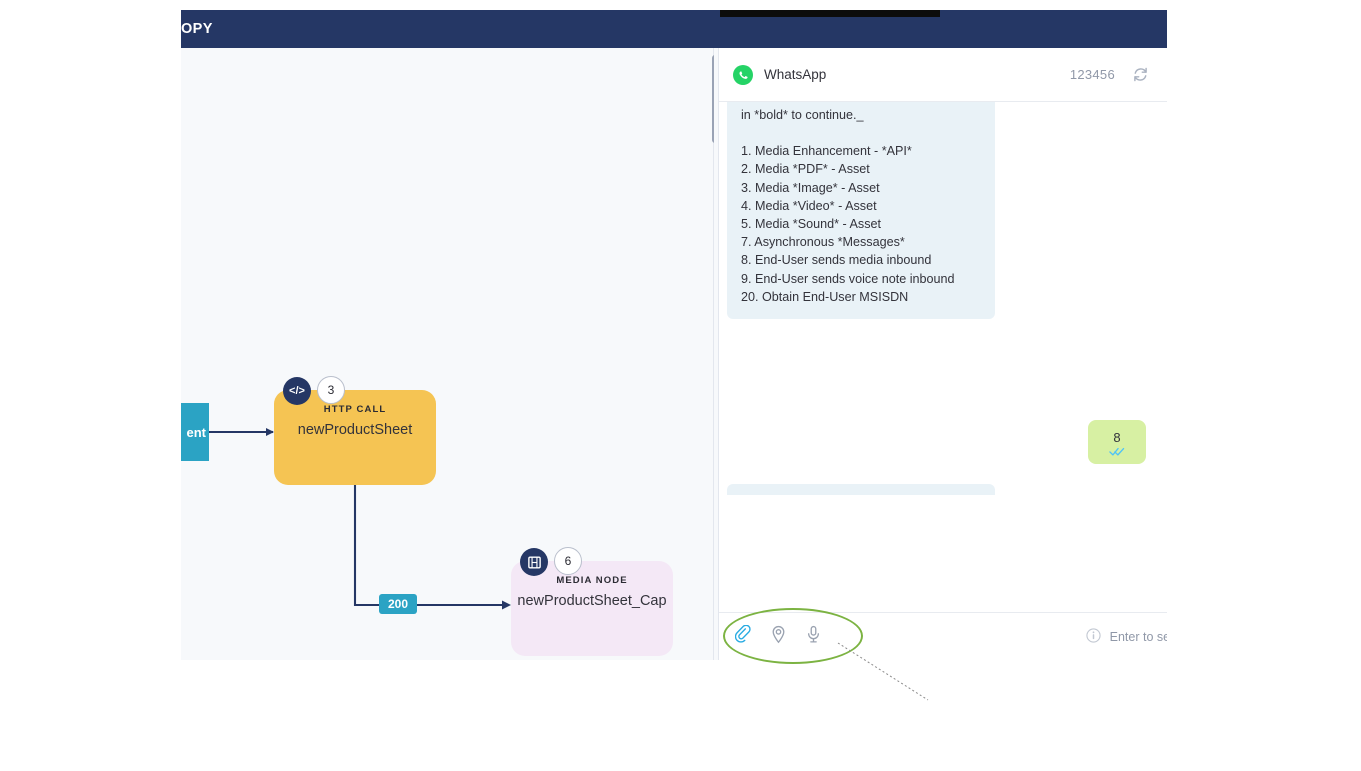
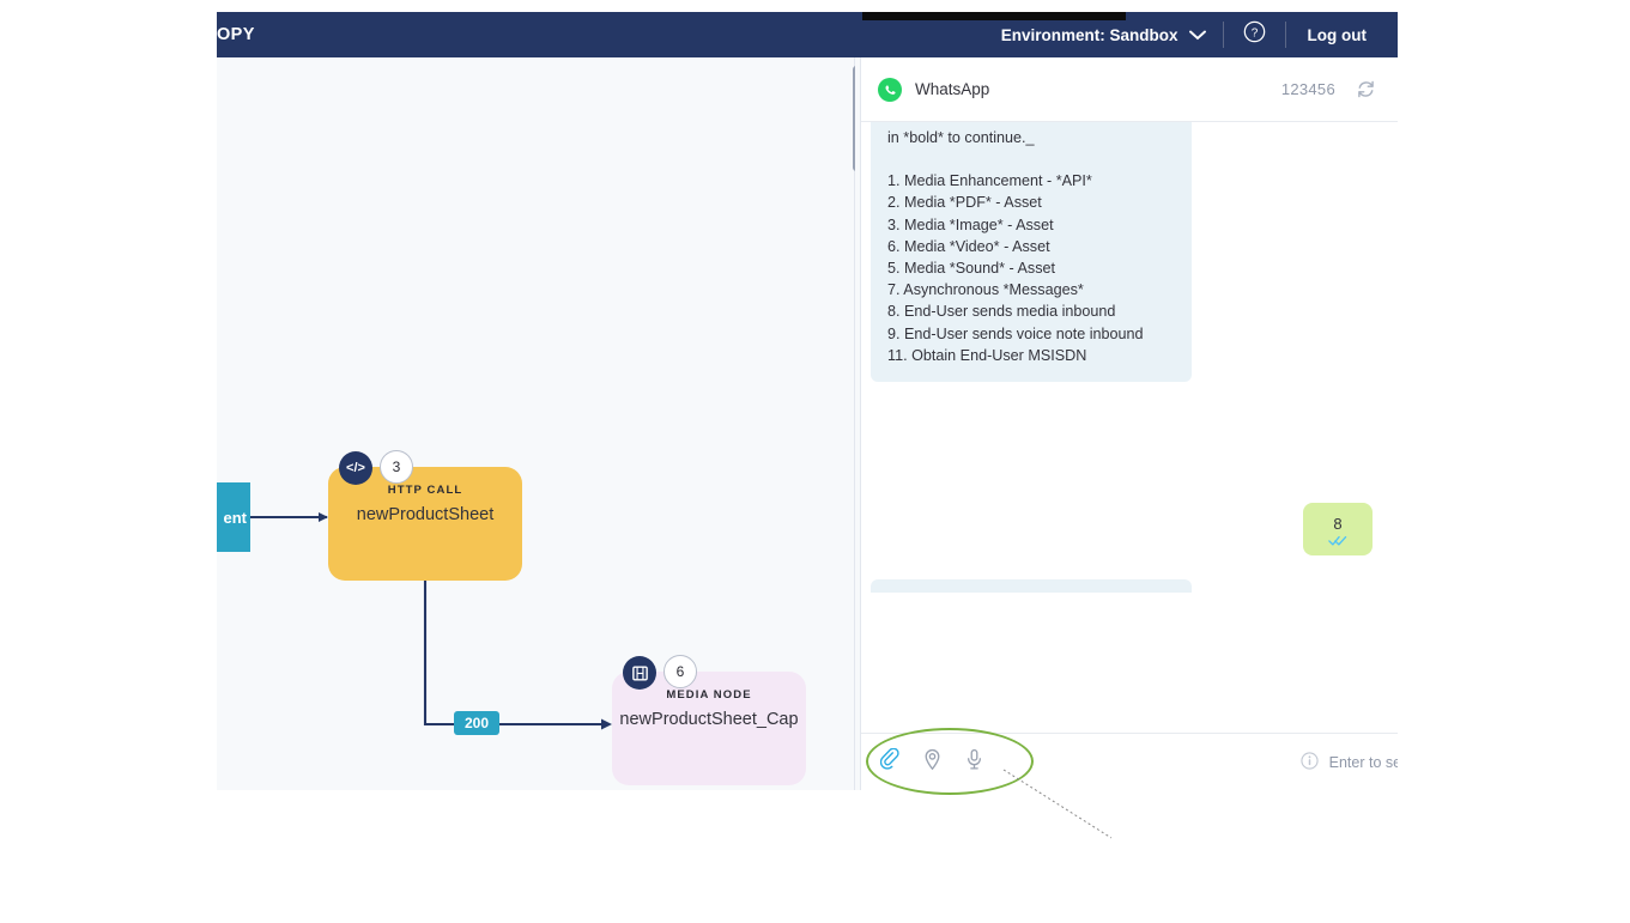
  OPY
+ Environment: Sandbox
+ ?
+ Log out
  ent
  </>
  3
  HTTP CALL
  newProductSheet
  200
  6
  MEDIA NODE
  newProductSheet_Cap
  WhatsApp
  123456
  in *bold* to continue._
  1. Media Enhancement - *API*
  2. Media *PDF* - Asset
  3. Media *Image* - Asset
- 4. Media *Video* - Asset
+ 6. Media *Video* - Asset
  5. Media *Sound* - Asset
  7. Asynchronous *Messages*
  8. End-User sends media inbound
  9. End-User sends voice note inbound
- 20. Obtain End-User MSISDN
+ 11. Obtain End-User MSISDN
  8
  Enter to se
